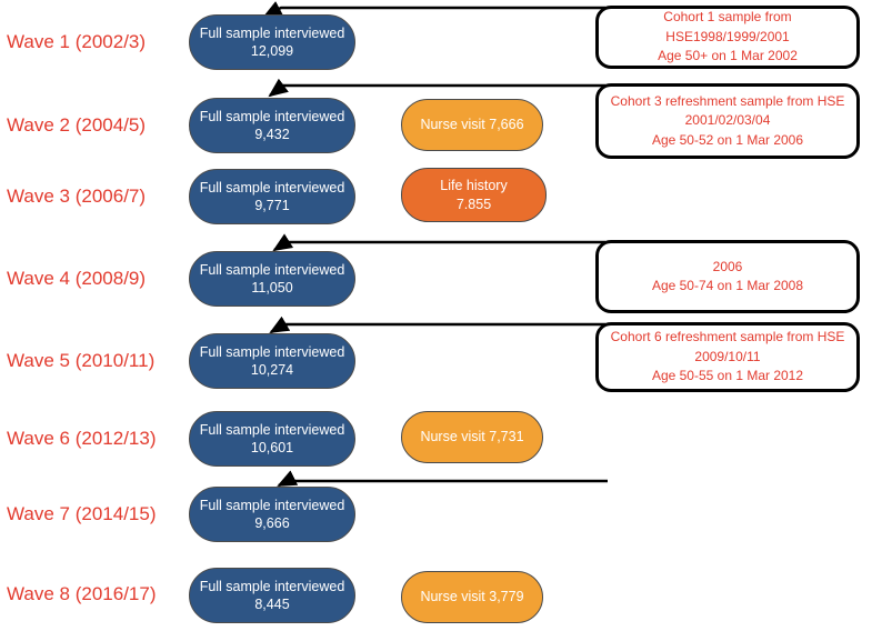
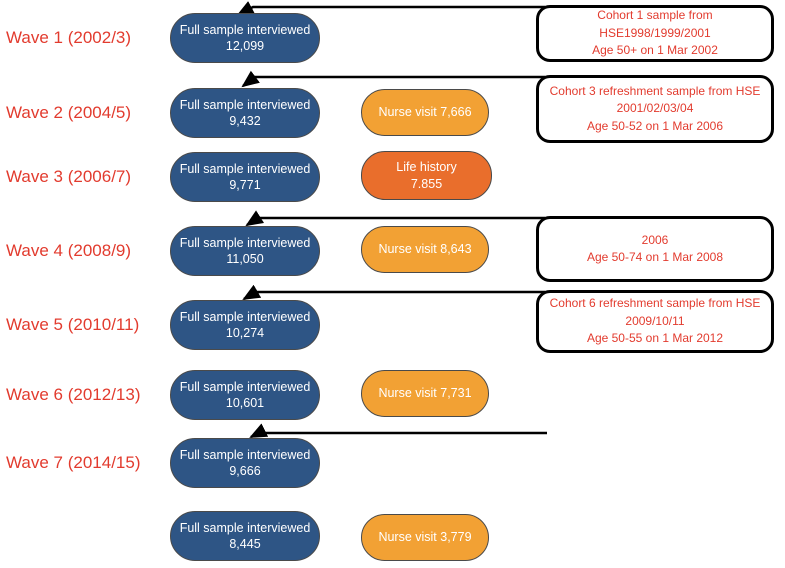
  Wave 1 (2002/3)
  Wave 2 (2004/5)
  Wave 3 (2006/7)
  Wave 4 (2008/9)
  Wave 5 (2010/11)
  Wave 6 (2012/13)
  Wave 7 (2014/15)
- Wave 8 (2016/17)
  Full sample interviewed
  12,099
  Full sample interviewed
  9,432
  Full sample interviewed
  9,771
  Full sample interviewed
  11,050
  Full sample interviewed
  10,274
  Full sample interviewed
  10,601
  Full sample interviewed
  9,666
  Full sample interviewed
  8,445
  Nurse visit 7,666
  Life history
  7.855
+ Nurse visit 8,643
  Nurse visit 7,731
  Nurse visit 3,779
  Cohort 1 sample from HSE1998/1999/2001
  Age 50+ on 1 Mar 2002
  Cohort 3 refreshment sample from HSE
  2001/02/03/04
  Age 50-52 on 1 Mar 2006
  2006
  Age 50-74 on 1 Mar 2008
  Cohort 6 refreshment sample from HSE
  2009/10/11
  Age 50-55 on 1 Mar 2012
